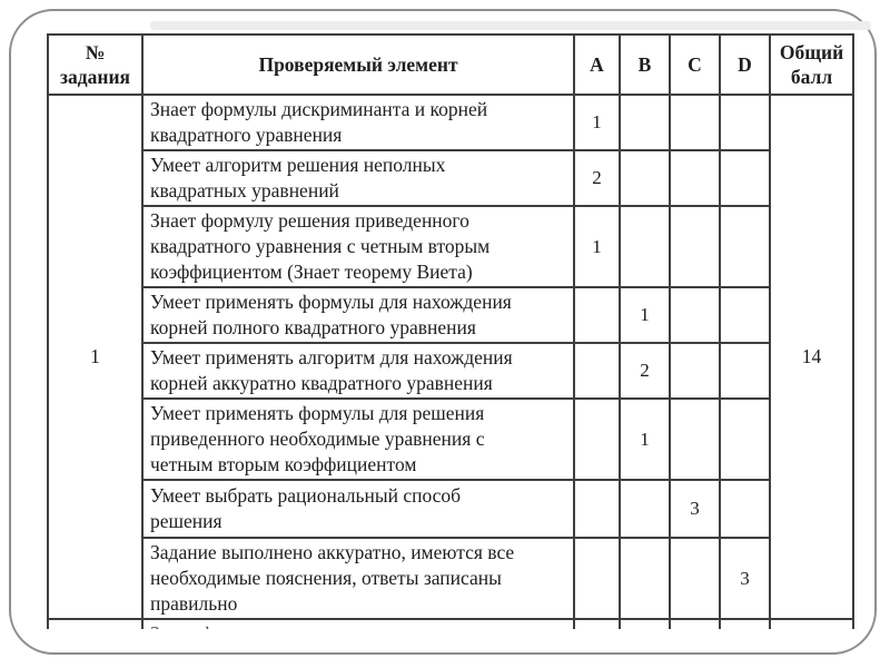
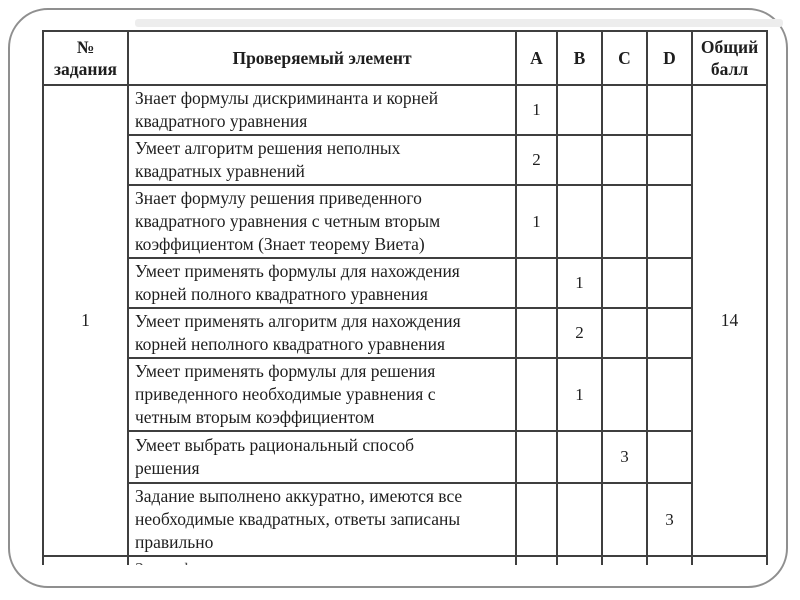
  № задания	Проверяемый элемент	A	B	C	D	Общий балл
  1	Знает формулы дискриминанта и корней квадратного уравнения	1				14
  Умеет алгоритм решения неполных квадратных уравнений	2
  Знает формулу решения приведенного квадратного уравнения с четным вторым коэффициентом (Знает теорему Виета)	1
  Умеет применять формулы для нахождения корней полного квадратного уравнения		1
- Умеет применять алгоритм для нахождения корней аккуратно квадратного уравнения		2
+ Умеет применять алгоритм для нахождения корней неполного квадратного уравнения		2
  Умеет применять формулы для решения приведенного необходимые уравнения с четным вторым коэффициентом		1
  Умеет выбрать рациональный способ решения			3
- Задание выполнено аккуратно, имеются все необходимые пояснения, ответы записаны правильно				3
+ Задание выполнено аккуратно, имеются все необходимые квадратных, ответы записаны правильно				3
